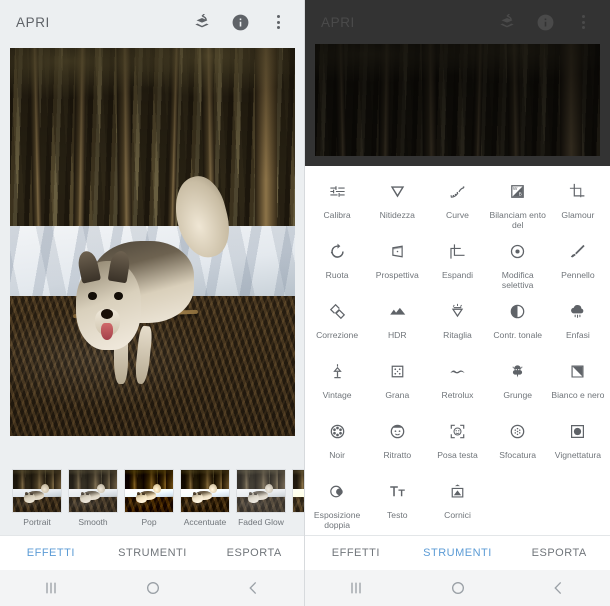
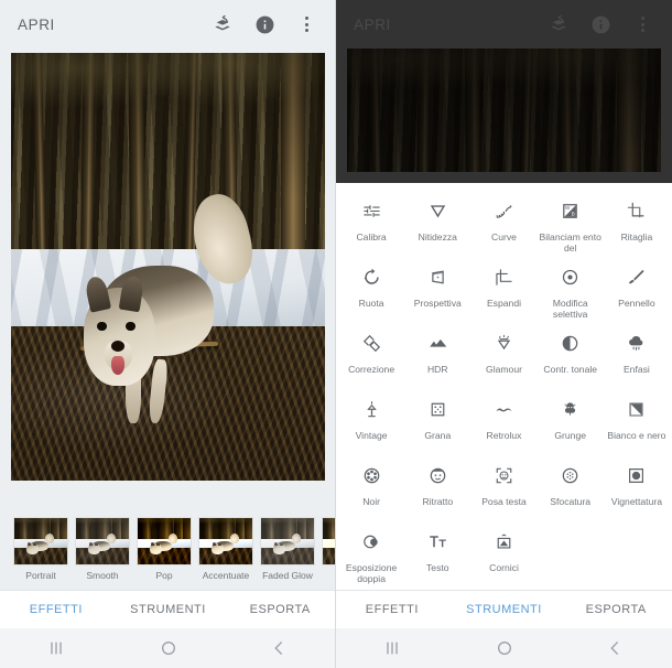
  APRI
  Portrait
  Smooth
  Pop
  Accentuate
  Faded Glow
  EFFETTI
  STRUMENTI
  ESPORTA
  Calibra
  Nitidezza
  Curve
  Bilanciam ento del
- Glamour
+ Ritaglia
  Ruota
  Prospettiva
  Espandi
  Modifica selettiva
  Pennello
  Correzione
  HDR
- Ritaglia
+ Glamour
  Contr. tonale
  Enfasi
  Vintage
  Grana
  Retrolux
  Grunge
  Bianco e nero
  Noir
  Ritratto
  Posa testa
  Sfocatura
  Vignettatura
  Esposizione doppia
  Testo
  Cornici
  EFFETTI
  STRUMENTI
  ESPORTA
